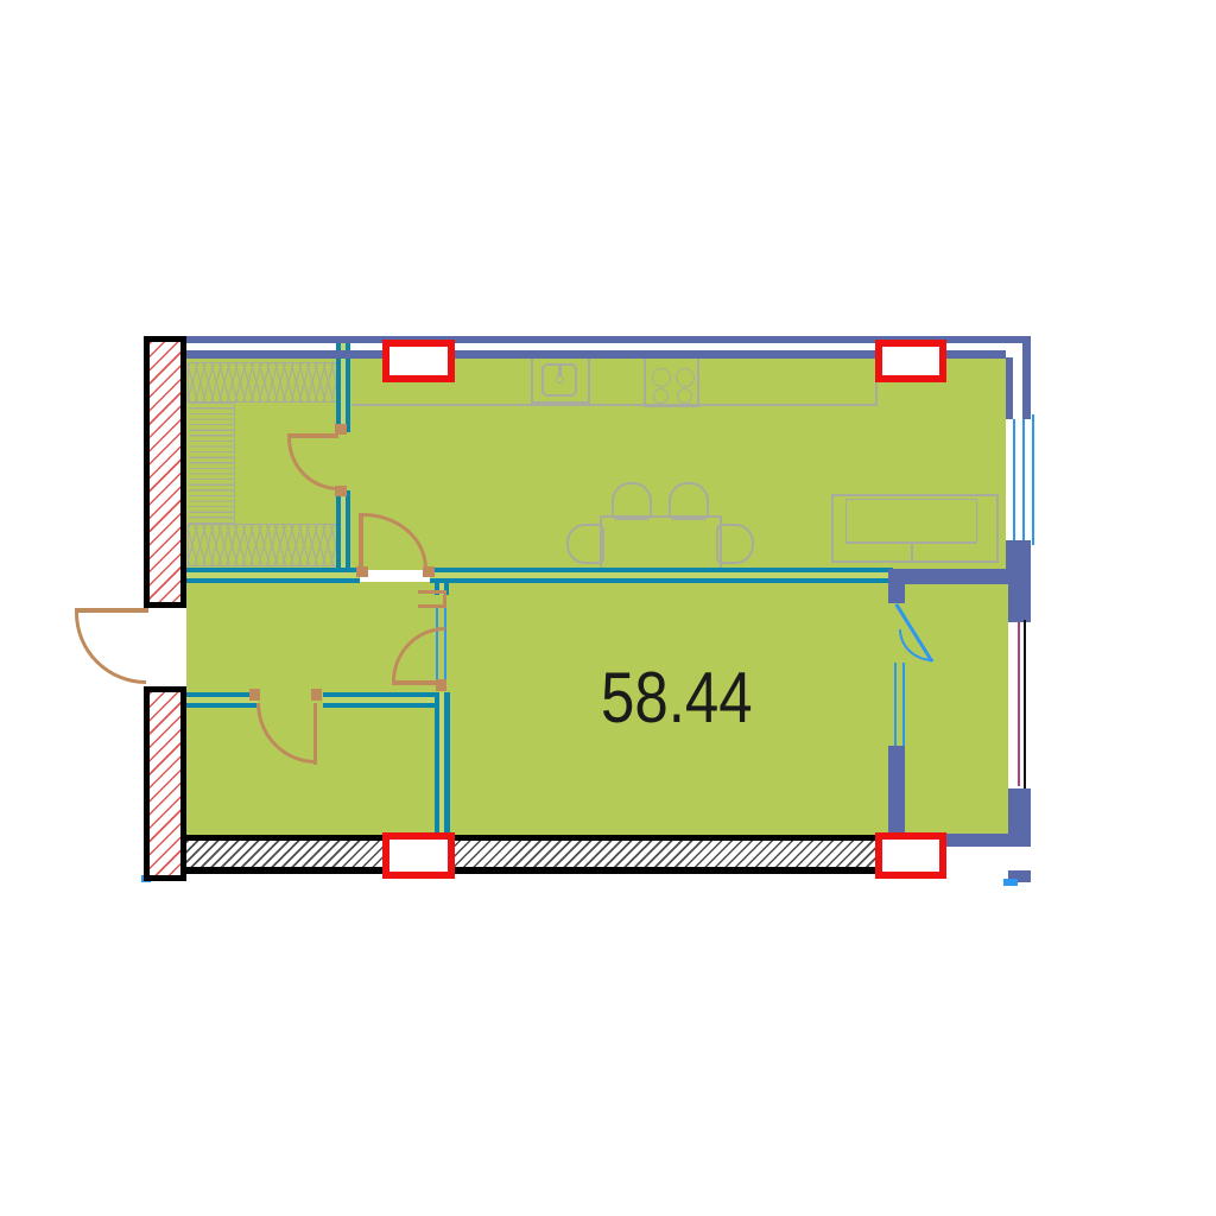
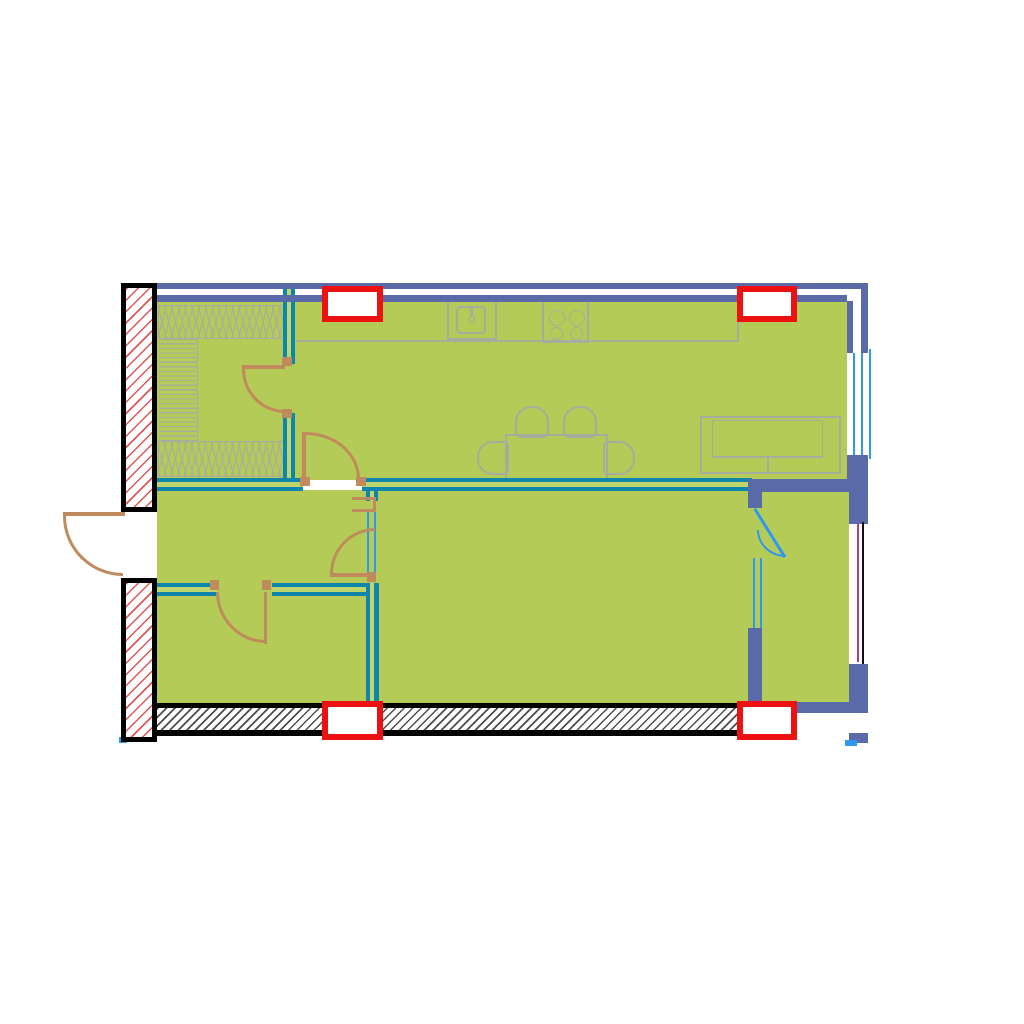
- 58.44
